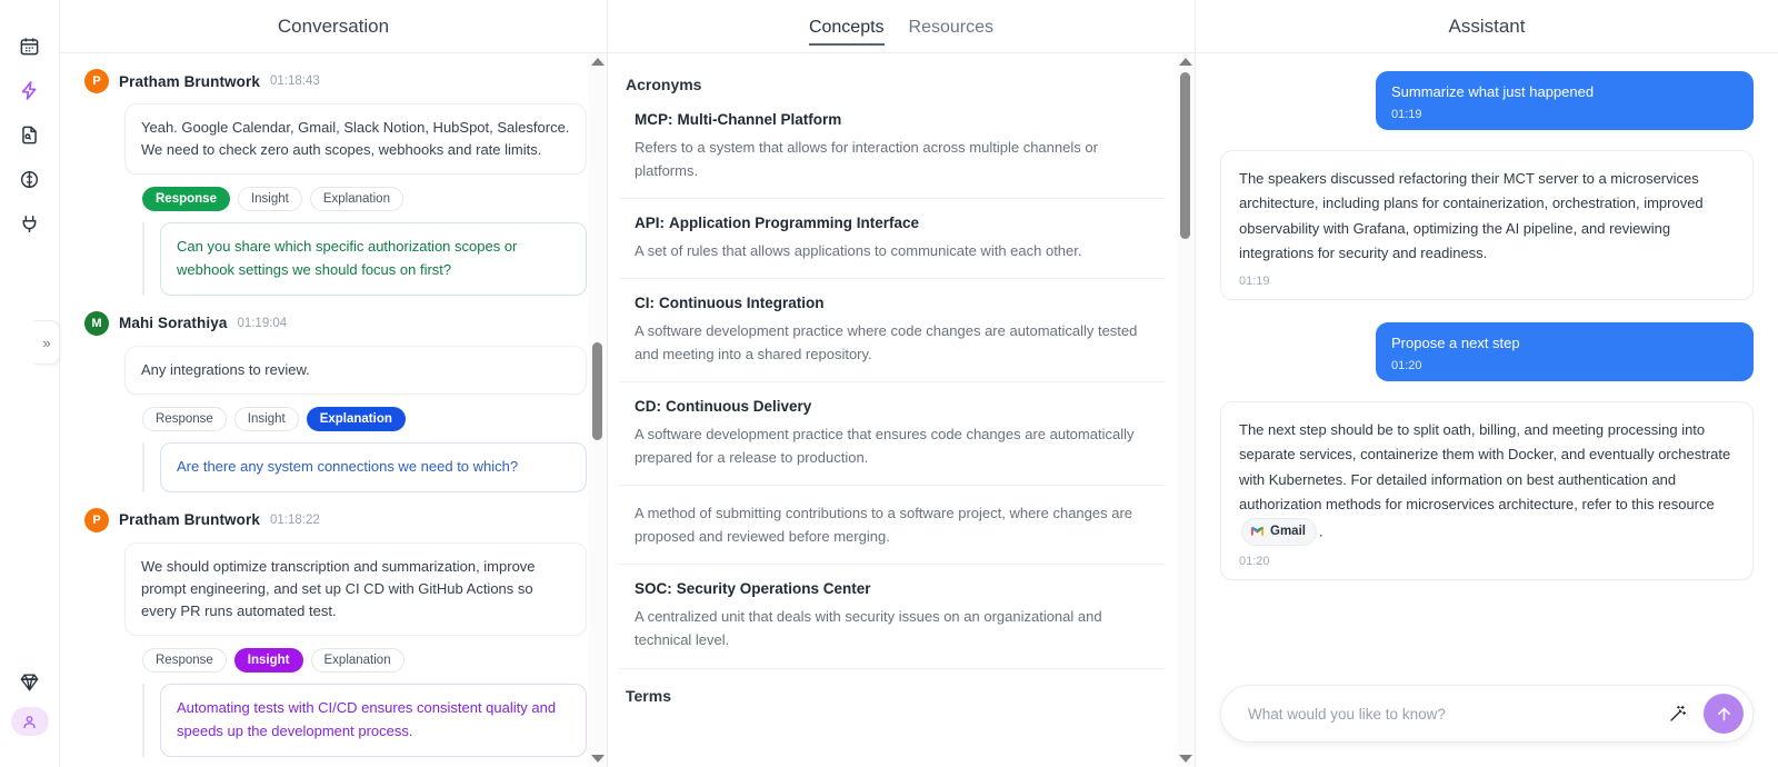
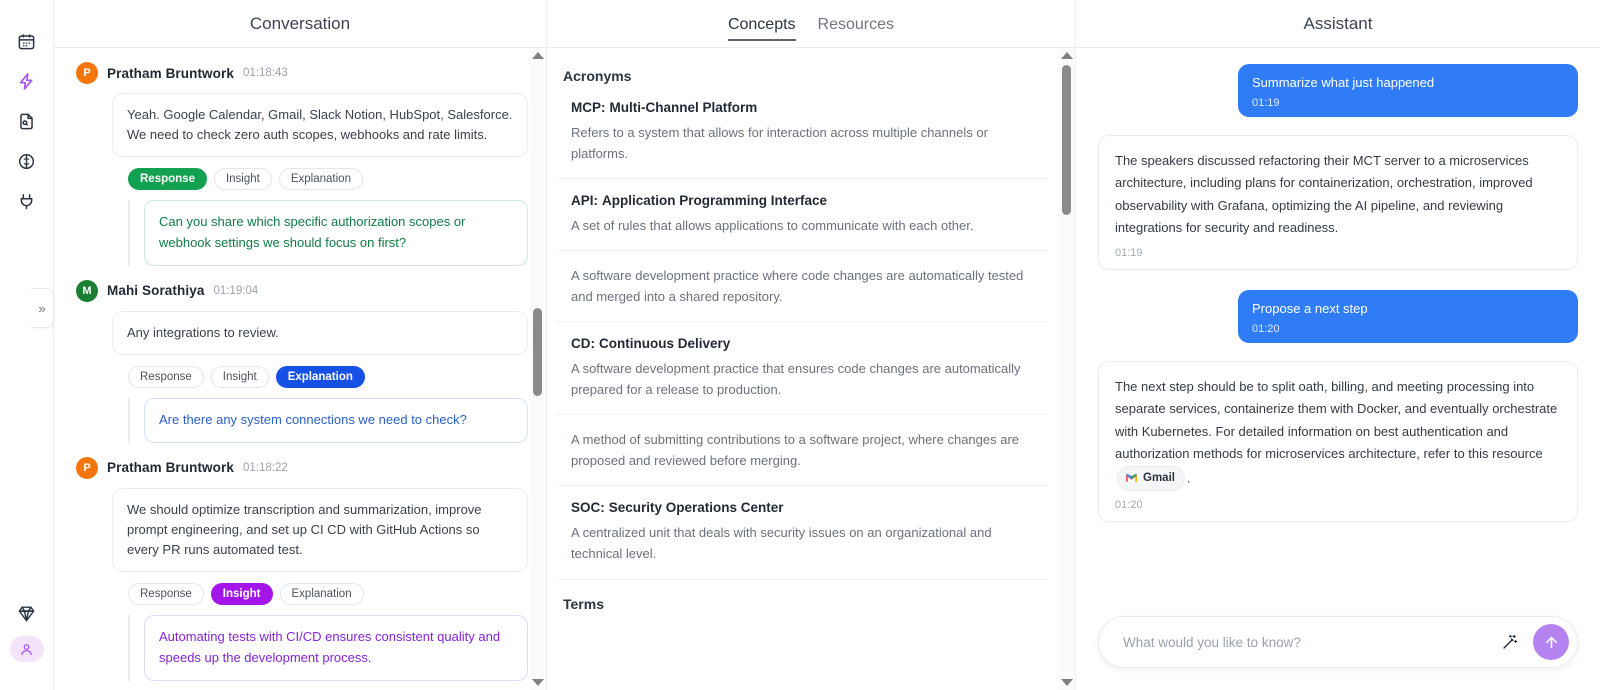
  »
  Conversation
  P
  Pratham Bruntwork
  01:18:43
  Yeah. Google Calendar, Gmail, Slack Notion, HubSpot, Salesforce. We need to check zero auth scopes, webhooks and rate limits.
  Response
  Insight
  Explanation
  Can you share which specific authorization scopes or webhook settings we should focus on first?
  M
  Mahi Sorathiya
  01:19:04
  Any integrations to review.
  Response
  Insight
  Explanation
- Are there any system connections we need to which?
+ Are there any system connections we need to check?
  P
  Pratham Bruntwork
  01:18:22
  We should optimize transcription and summarization, improve prompt engineering, and set up CI CD with GitHub Actions so every PR runs automated test.
  Response
  Insight
  Explanation
  Automating tests with CI/CD ensures consistent quality and speeds up the development process.
  Concepts
  Resources
  Acronyms
  MCP: Multi-Channel Platform
  Refers to a system that allows for interaction across multiple channels or platforms.
  API: Application Programming Interface
  A set of rules that allows applications to communicate with each other.
- CI: Continuous Integration
- A software development practice where code changes are automatically tested and meeting into a shared repository.
+ A software development practice where code changes are automatically tested and merged into a shared repository.
  CD: Continuous Delivery
  A software development practice that ensures code changes are automatically prepared for a release to production.
  A method of submitting contributions to a software project, where changes are proposed and reviewed before merging.
  SOC: Security Operations Center
  A centralized unit that deals with security issues on an organizational and technical level.
  Terms
  Assistant
  Summarize what just happened
  01:19
  The speakers discussed refactoring their MCT server to a microservices architecture, including plans for containerization, orchestration, improved observability with Grafana, optimizing the AI pipeline, and reviewing integrations for security and readiness.
  01:19
  Propose a next step
  01:20
  The next step should be to split oath, billing, and meeting processing into separate services, containerize them with Docker, and eventually orchestrate with Kubernetes. For detailed information on best authentication and authorization methods for microservices architecture, refer to this resource
  Gmail
  .
  01:20
  What would you like to know?
